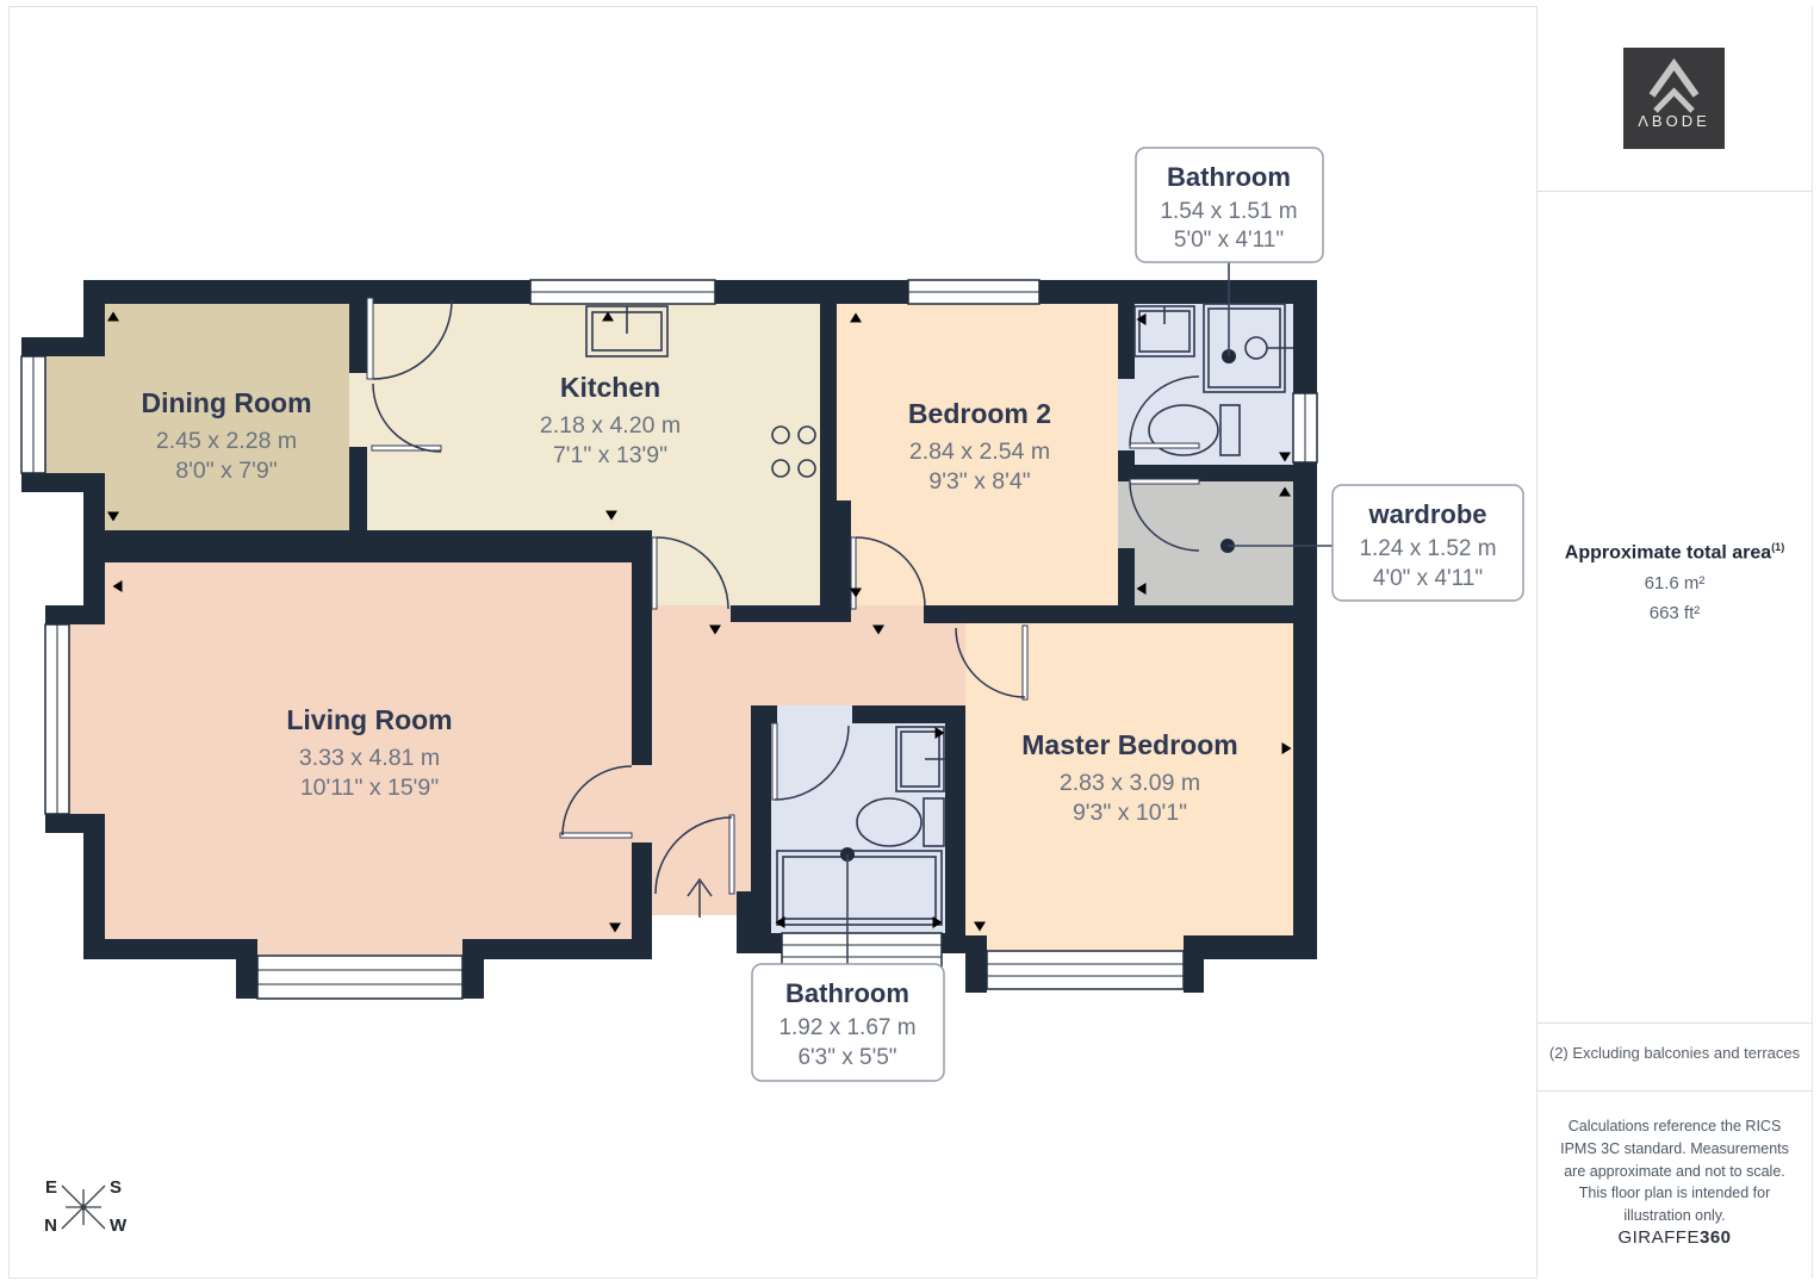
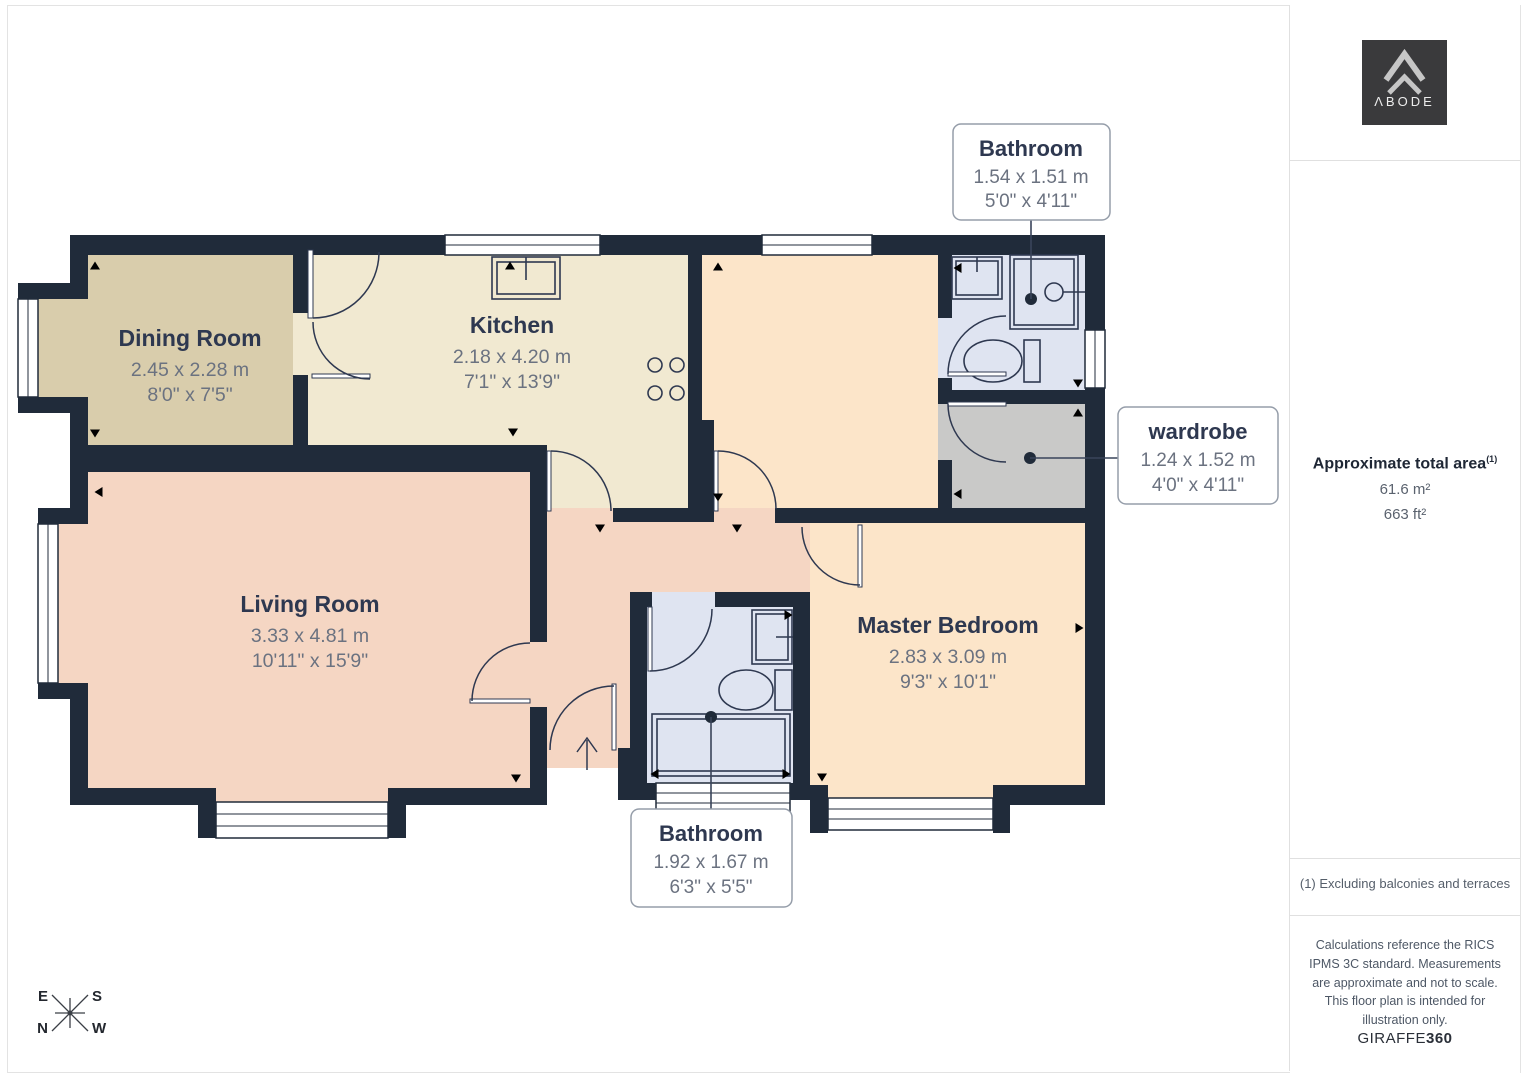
  Dining Room
  2.45 x 2.28 m
- 8'0" x 7'9"
+ 8'0" x 7'5"
  Kitchen
  2.18 x 4.20 m
  7'1" x 13'9"
- Bedroom 2
- 2.84 x 2.54 m
- 9'3" x 8'4"
  Living Room
  3.33 x 4.81 m
  10'11" x 15'9"
  Master Bedroom
  2.83 x 3.09 m
  9'3" x 10'1"
  Bathroom
  1.54 x 1.51 m
  5'0" x 4'11"
  wardrobe
  1.24 x 1.52 m
  4'0" x 4'11"
  Bathroom
  1.92 x 1.67 m
  6'3" x 5'5"
  E
  S
  N
  W
  ΛBODE
  Approximate total area(1)
  61.6 m²
  663 ft²
- (2) Excluding balconies and terraces
+ (1) Excluding balconies and terraces
  Calculations reference the RICS IPMS 3C standard. Measurements are approximate and not to scale. This floor plan is intended for illustration only.
  GIRAFFE360
